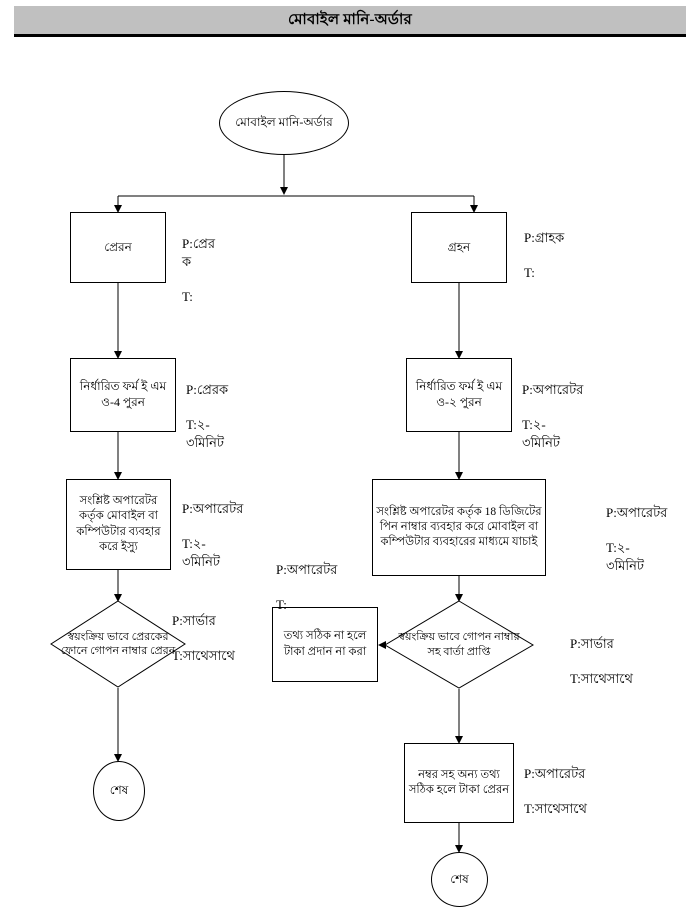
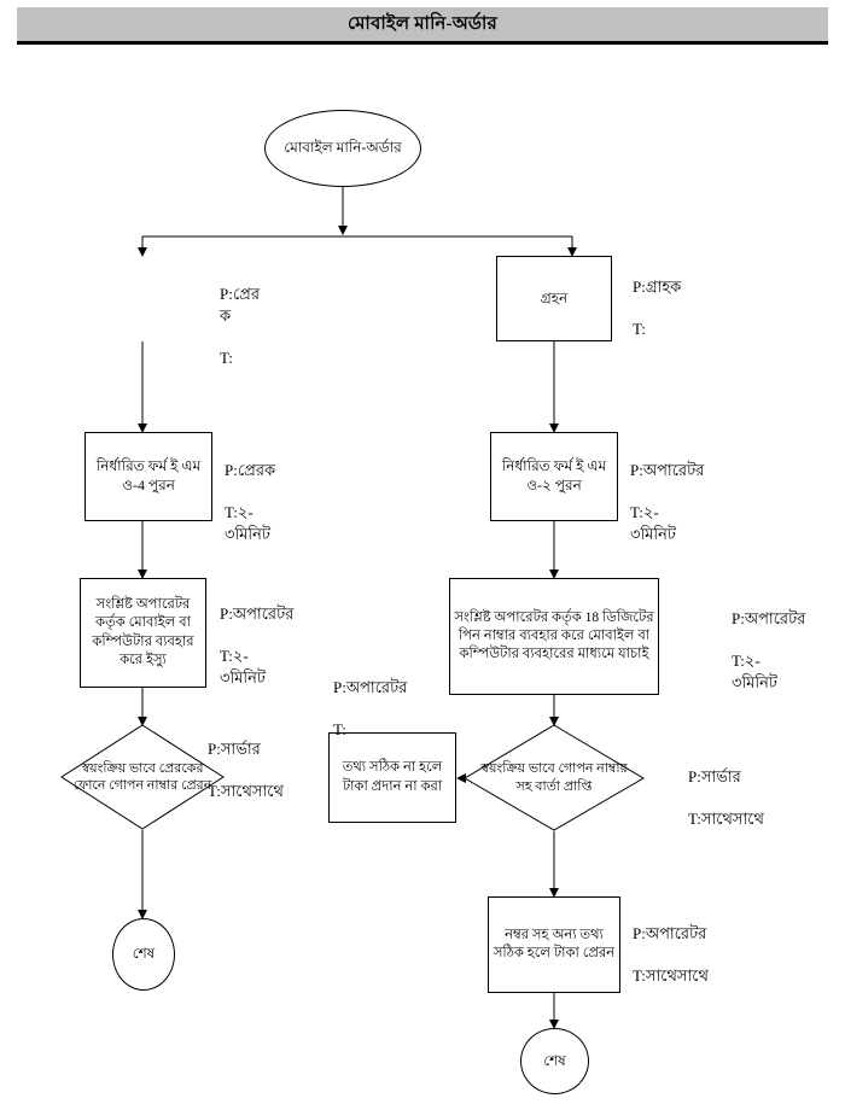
  মোবাইল মানি-অর্ডার
  মোবাইল মানি-অর্ডার
- প্রেরন
  P:প্রের
  ক
  T:
  গ্রহন
  P:গ্রাহক
  T:
  নির্ধারিত ফর্ম ই এম ও-4 পুরন
  P:প্রেরক
  T:২-
  ৩মিনিট
  নির্ধারিত ফর্ম ই এম ও-২ পুরন
  P:অপারেটর
  T:২-
  ৩মিনিট
  সংশ্লিষ্ট অপারেটর কর্তৃক মোবাইল বা কম্পিউটার ব্যবহার করে ইস্যু
  P:অপারেটর
  T:২-
  ৩মিনিট
  সংশ্লিষ্ট অপারেটর কর্তৃক 18 ডিজিটের পিন নাম্বার ব্যবহার করে মোবাইল বা কম্পিউটার ব্যবহারের মাধ্যমে যাচাই
  P:অপারেটর
  T:২-
  ৩মিনিট
  স্বয়ংক্রিয় ভাবে প্রেরকের ফোনে গোপন নাম্বার প্রেরন
  P:সার্ভার
  T:সাথেসাথে
  স্বয়ংক্রিয় ভাবে গোপন নাম্বার সহ বার্তা প্রাপ্তি
  P:সার্ভার
  T:সাথেসাথে
  তথ্য সঠিক না হলে টাকা প্রদান না করা
  P:অপারেটর
  T:
  নম্বর সহ অন্য তথ্য সঠিক হলে টাকা প্রেরন
  P:অপারেটর
  T:সাথেসাথে
  শেষ
  শেষ
